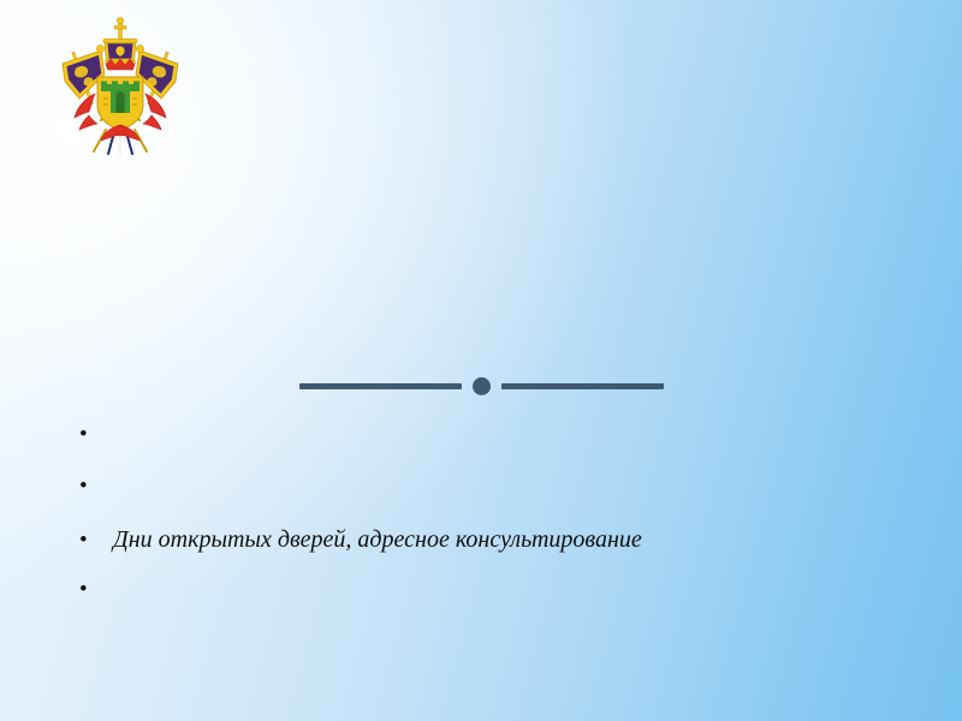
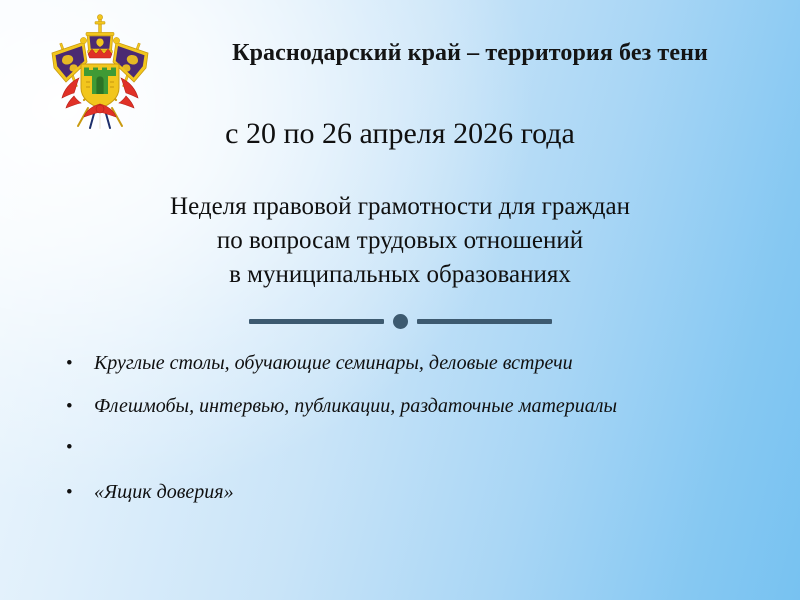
+ Краснодарский край – территория без тени
+ с 20 по 26 апреля 2026 года
+ Неделя правовой грамотности для граждан
+ по вопросам трудовых отношений
+ в муниципальных образованиях
  •
+ Круглые столы, обучающие семинары, деловые встречи
  •
+ Флешмобы, интервью, публикации, раздаточные материалы
  •
- Дни открытых дверей, адресное консультирование
  •
+ «Ящик доверия»
